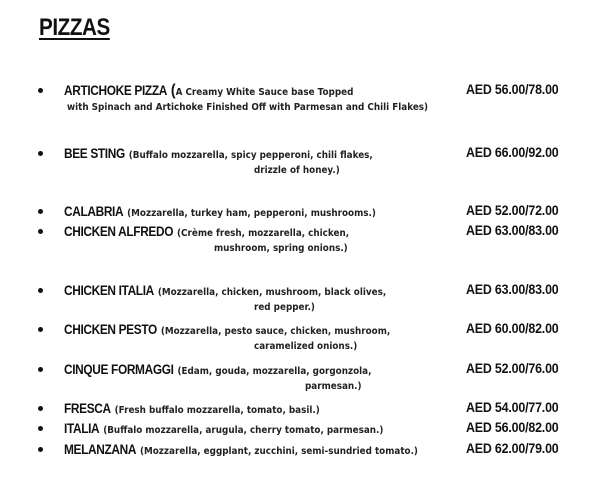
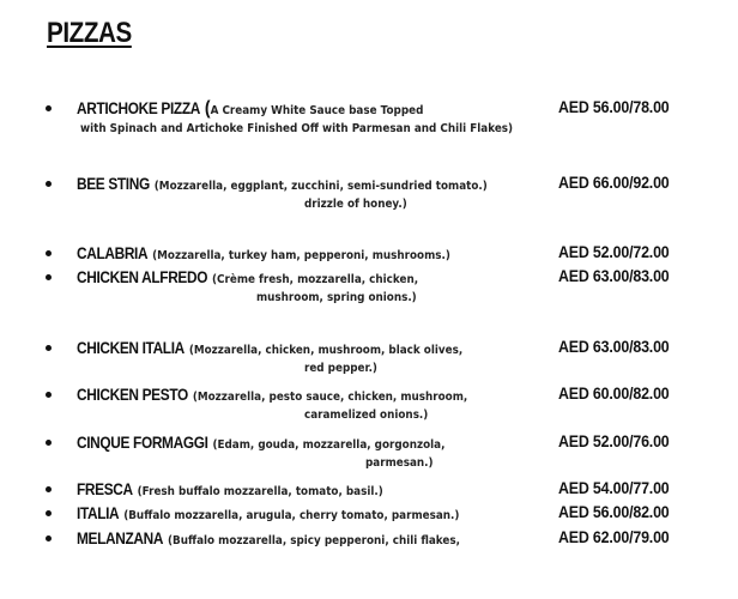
  PIZZAS
  ARTICHOKE PIZZA (A Creamy White Sauce base Topped
  with Spinach and Artichoke Finished Off with Parmesan and Chili Flakes)
  AED 56.00/78.00
- BEE STING (Buffalo mozzarella, spicy pepperoni, chili flakes,
+ BEE STING (Mozzarella, eggplant, zucchini, semi-sundried tomato.)
  drizzle of honey.)
  AED 66.00/92.00
  CALABRIA (Mozzarella, turkey ham, pepperoni, mushrooms.)
  AED 52.00/72.00
  CHICKEN ALFREDO (Crème fresh, mozzarella, chicken,
  mushroom, spring onions.)
  AED 63.00/83.00
  CHICKEN ITALIA (Mozzarella, chicken, mushroom, black olives,
  red pepper.)
  AED 63.00/83.00
  CHICKEN PESTO (Mozzarella, pesto sauce, chicken, mushroom,
  caramelized onions.)
  AED 60.00/82.00
  CINQUE FORMAGGI (Edam, gouda, mozzarella, gorgonzola,
  parmesan.)
  AED 52.00/76.00
  FRESCA (Fresh buffalo mozzarella, tomato, basil.)
  AED 54.00/77.00
  ITALIA (Buffalo mozzarella, arugula, cherry tomato, parmesan.)
  AED 56.00/82.00
- MELANZANA (Mozzarella, eggplant, zucchini, semi-sundried tomato.)
+ MELANZANA (Buffalo mozzarella, spicy pepperoni, chili flakes,
  AED 62.00/79.00
